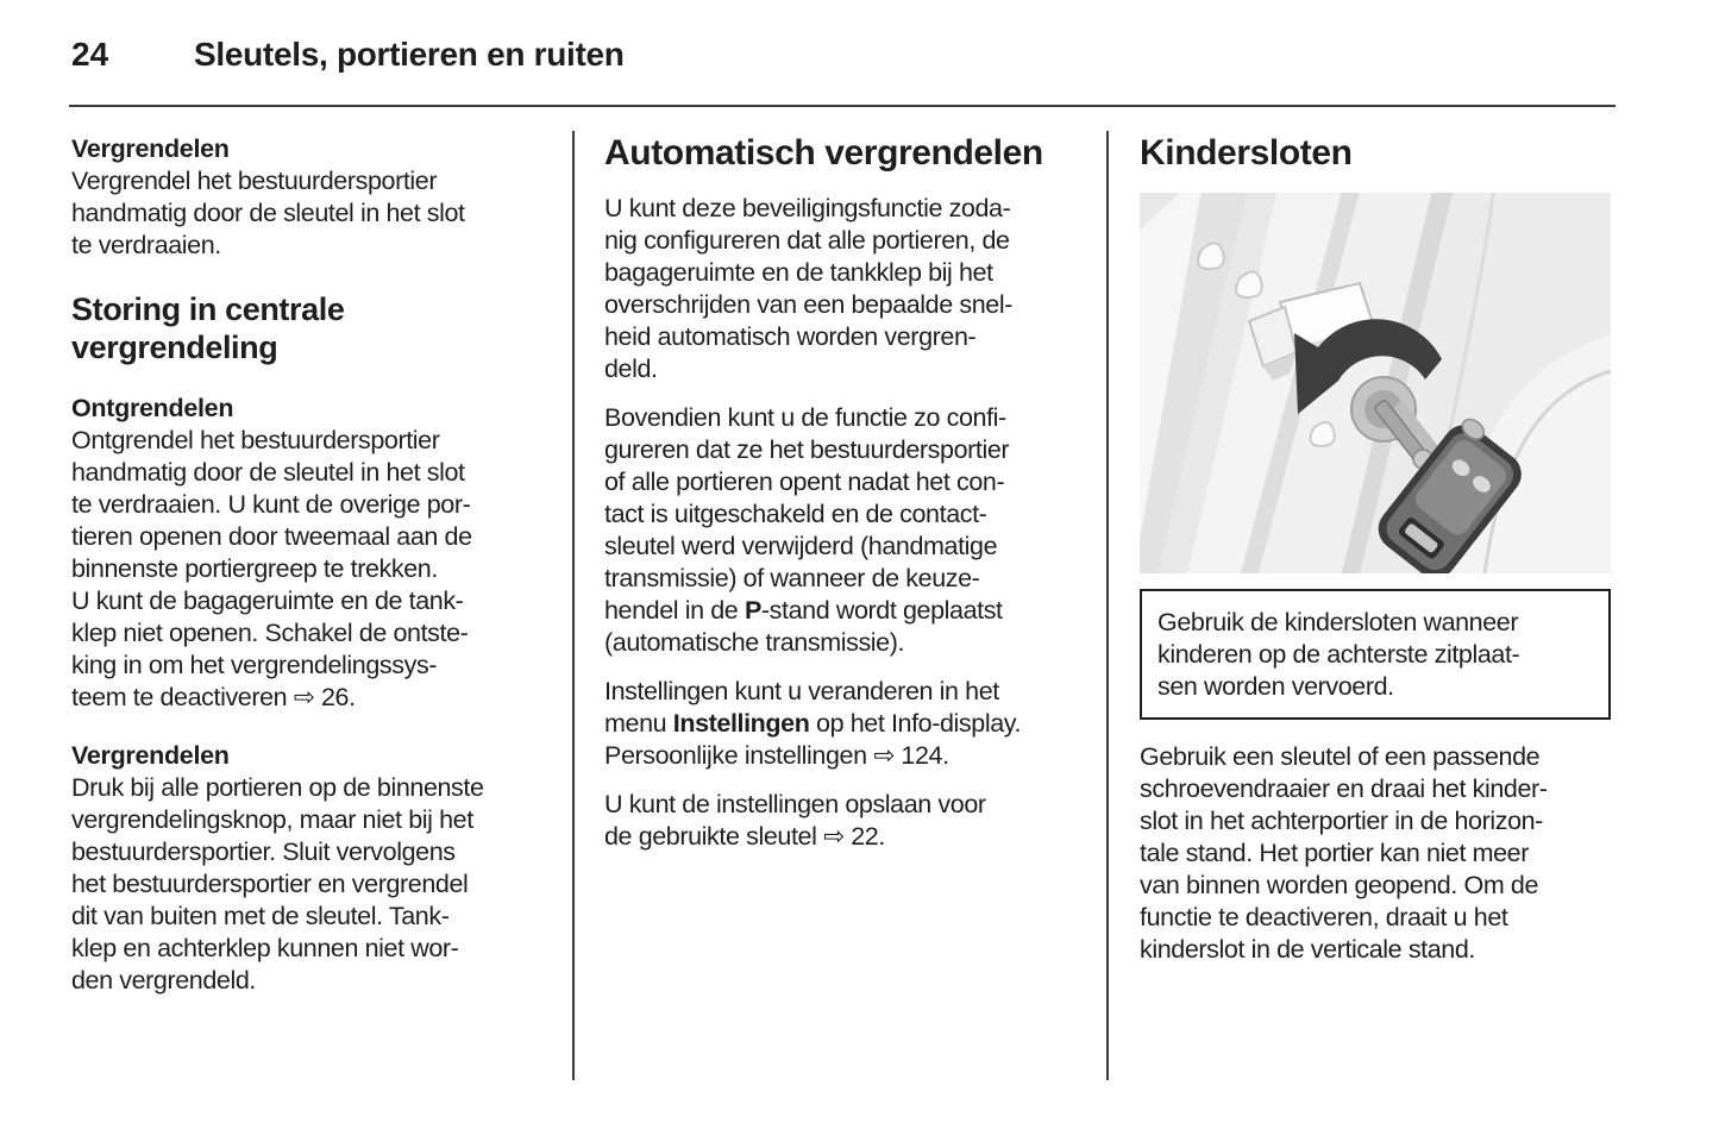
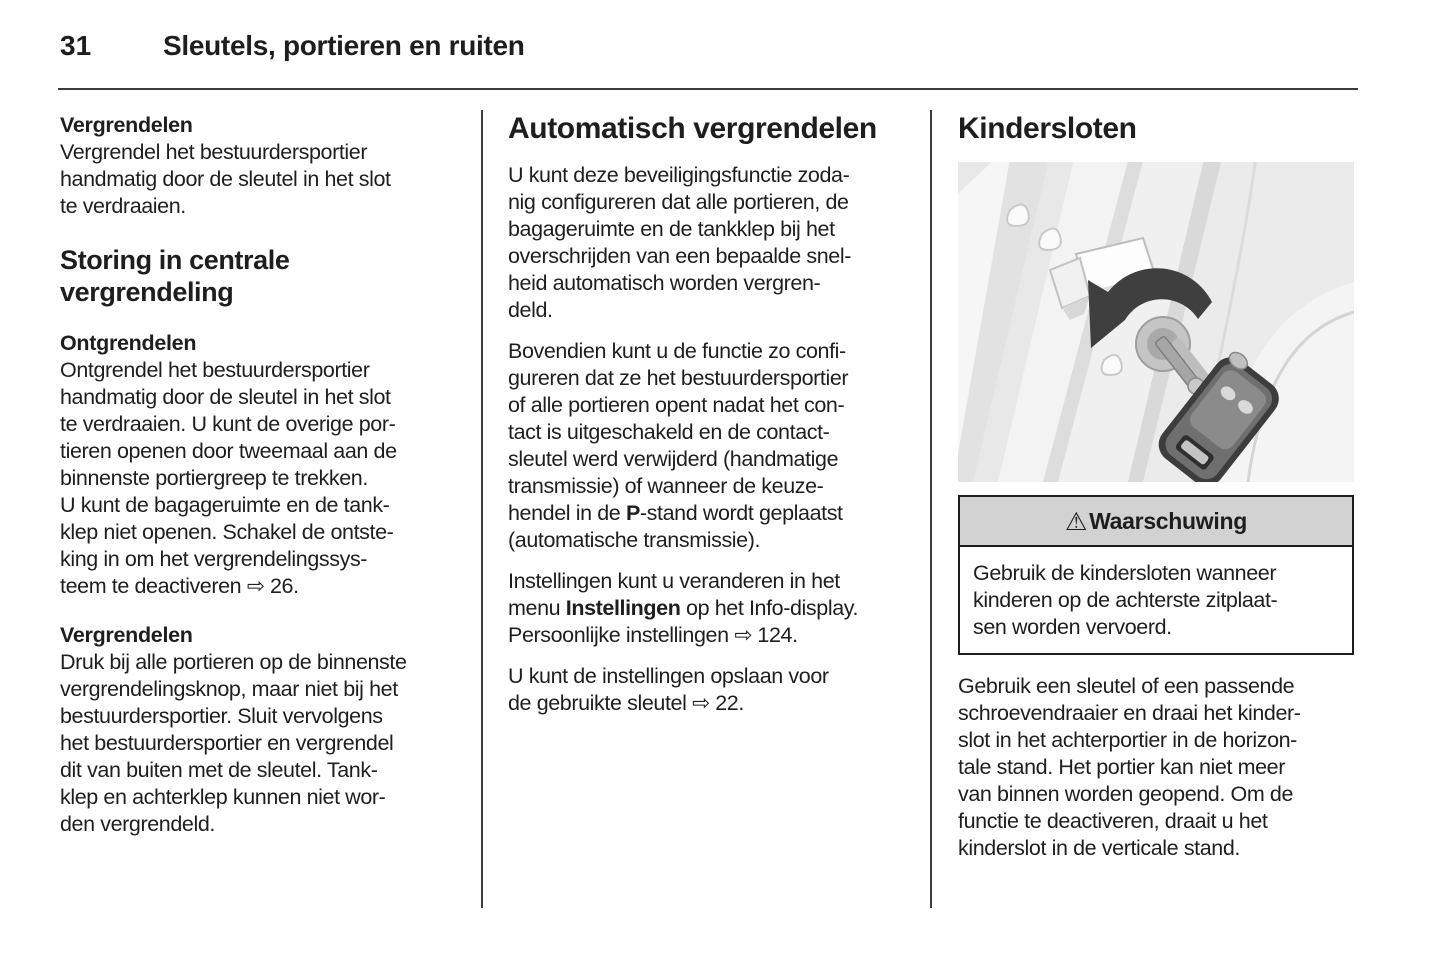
- 24
+ 31
  Sleutels, portieren en ruiten
  Vergrendelen
  Vergrendel het bestuurdersportier
  handmatig door de sleutel in het slot
  te verdraaien.
  Storing in centrale
  vergrendeling
  Ontgrendelen
  Ontgrendel het bestuurdersportier
  handmatig door de sleutel in het slot
  te verdraaien. U kunt de overige por-
  tieren openen door tweemaal aan de
  binnenste portiergreep te trekken.
  U kunt de bagageruimte en de tank-
  klep niet openen. Schakel de ontste-
  king in om het vergrendelingssys-
  teem te deactiveren ⇨ 26.
  Vergrendelen
  Druk bij alle portieren op de binnenste
  vergrendelingsknop, maar niet bij het
  bestuurdersportier. Sluit vervolgens
  het bestuurdersportier en vergrendel
  dit van buiten met de sleutel. Tank-
  klep en achterklep kunnen niet wor-
  den vergrendeld.
  Automatisch vergrendelen
  U kunt deze beveiligingsfunctie zoda-
  nig configureren dat alle portieren, de
  bagageruimte en de tankklep bij het
  overschrijden van een bepaalde snel-
  heid automatisch worden vergren-
  deld.
  Bovendien kunt u de functie zo confi-
  gureren dat ze het bestuurdersportier
  of alle portieren opent nadat het con-
  tact is uitgeschakeld en de contact-
  sleutel werd verwijderd (handmatige
  transmissie) of wanneer de keuze-
  hendel in de P-stand wordt geplaatst
  (automatische transmissie).
  Instellingen kunt u veranderen in het
  menu Instellingen op het Info-display.
  Persoonlijke instellingen ⇨ 124.
  U kunt de instellingen opslaan voor
  de gebruikte sleutel ⇨ 22.
  Kindersloten
+ ⚠
+ Waarschuwing
  Gebruik de kindersloten wanneer
  kinderen op de achterste zitplaat-
  sen worden vervoerd.
  Gebruik een sleutel of een passende
  schroevendraaier en draai het kinder-
  slot in het achterportier in de horizon-
  tale stand. Het portier kan niet meer
  van binnen worden geopend. Om de
  functie te deactiveren, draait u het
  kinderslot in de verticale stand.
